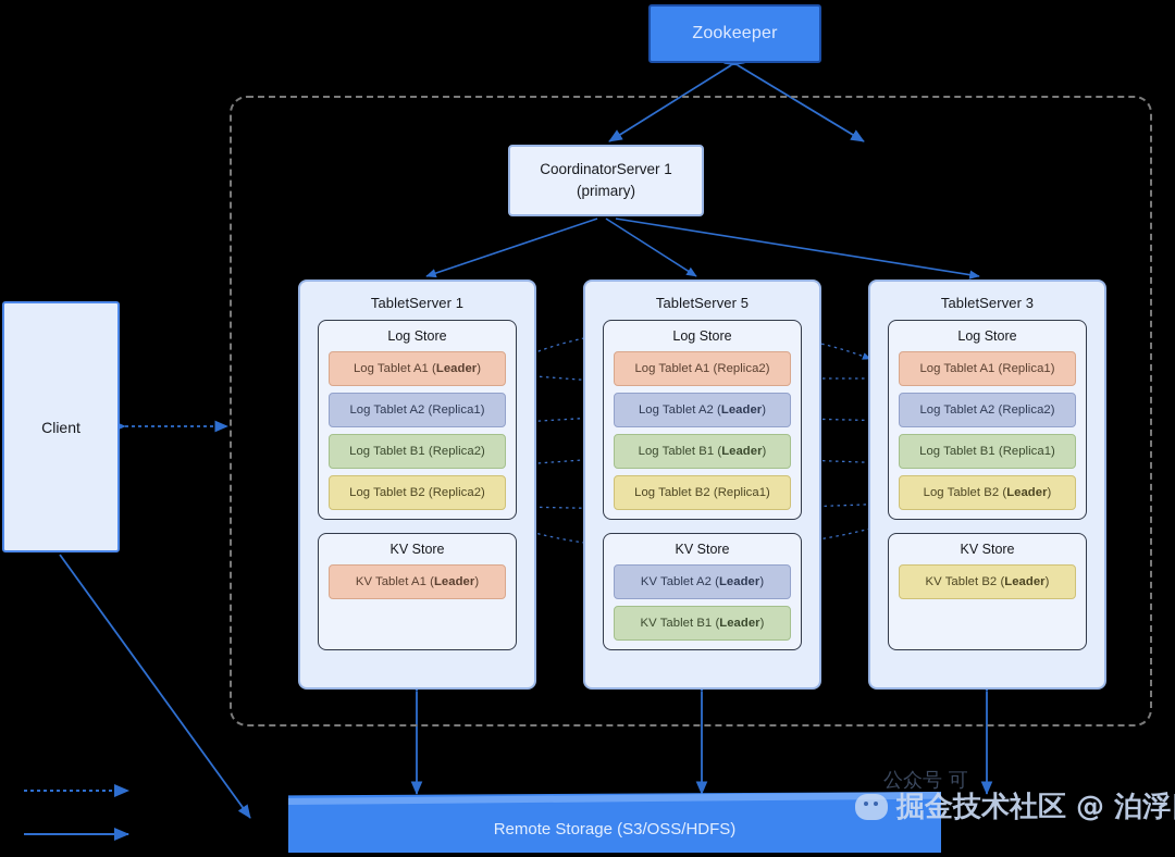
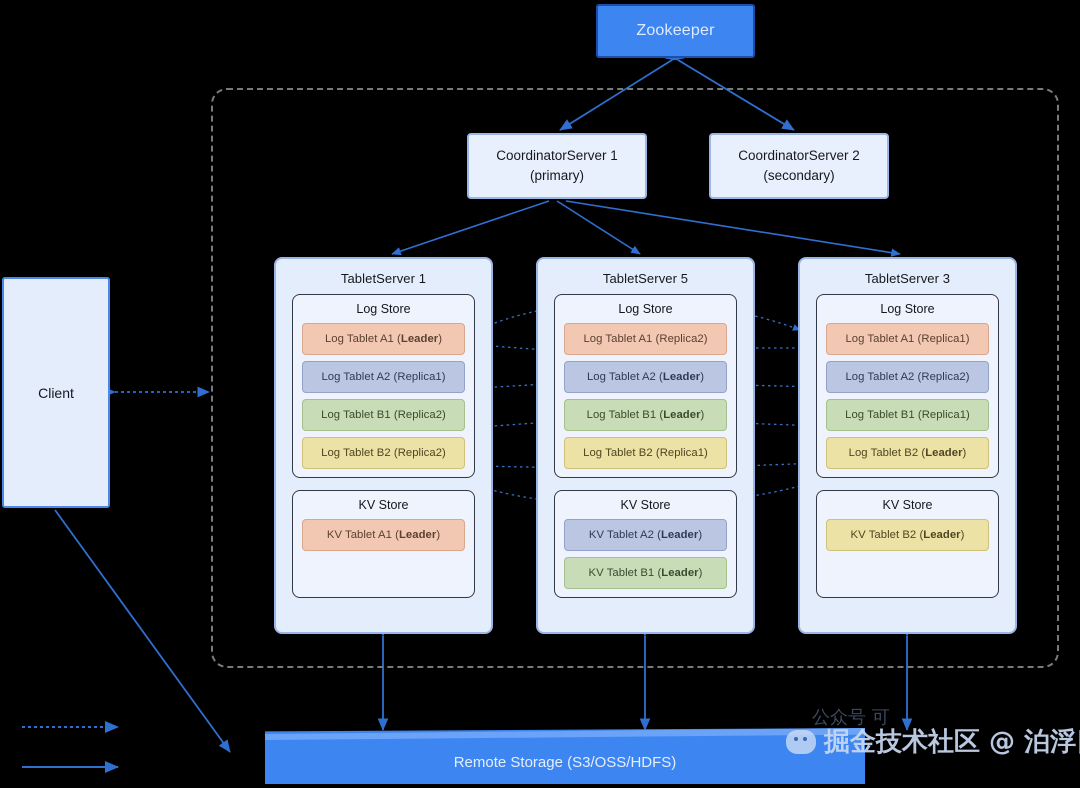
  Zookeeper
  CoordinatorServer 1
  (primary)
+ CoordinatorServer 2
+ (secondary)
  Client
  TabletServer 1
  Log Store
  Log Tablet A1 (
  Leader
  )
  Log Tablet A2 (
  Replica1
  )
  Log Tablet B1 (
  Replica2
  )
  Log Tablet B2 (
  Replica2
  )
  KV Store
  KV Tablet A1 (
  Leader
  )
  TabletServer 5
  Log Store
  Log Tablet A1 (
  Replica2
  )
  Log Tablet A2 (
  Leader
  )
  Log Tablet B1 (
  Leader
  )
  Log Tablet B2 (
  Replica1
  )
  KV Store
  KV Tablet A2 (
  Leader
  )
  KV Tablet B1 (
  Leader
  )
  TabletServer 3
  Log Store
  Log Tablet A1 (
  Replica1
  )
  Log Tablet A2 (
  Replica2
  )
  Log Tablet B1 (
  Replica1
  )
  Log Tablet B2 (
  Leader
  )
  KV Store
  KV Tablet B2 (
  Leader
  )
  Remote Storage (S3/OSS/HDFS)
  公众号 可
  掘金技术社区 @ 泊浮
